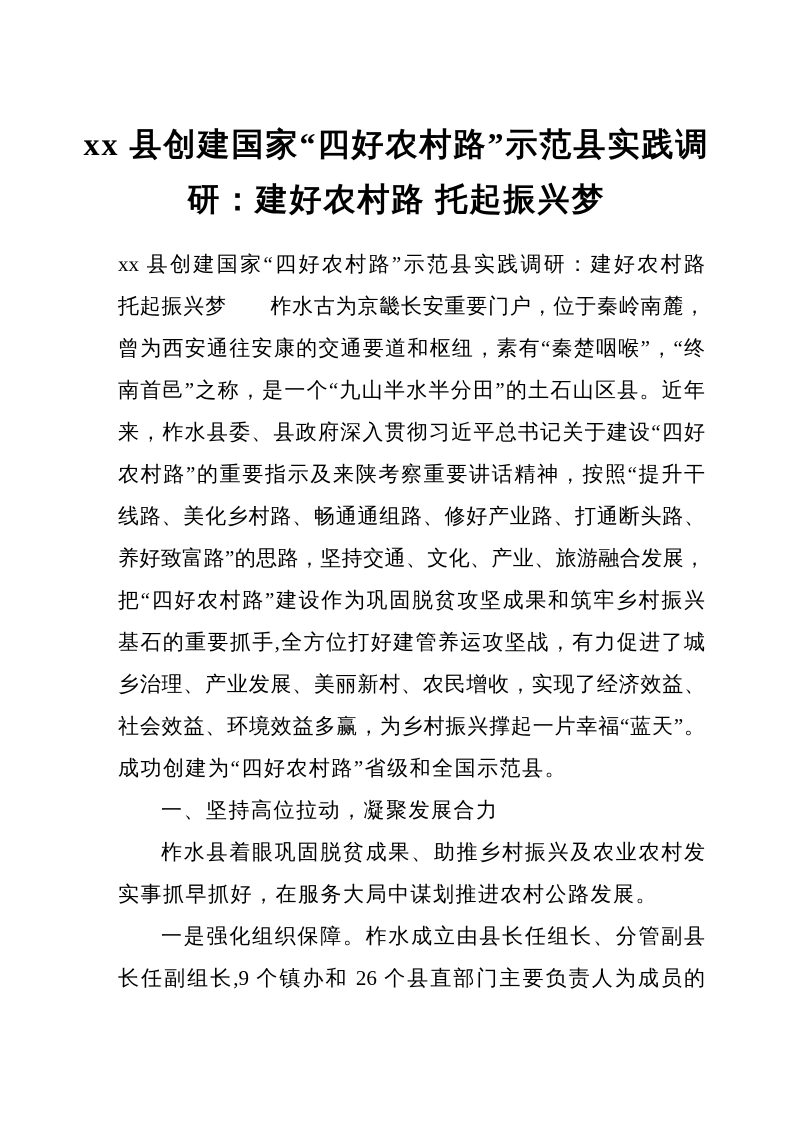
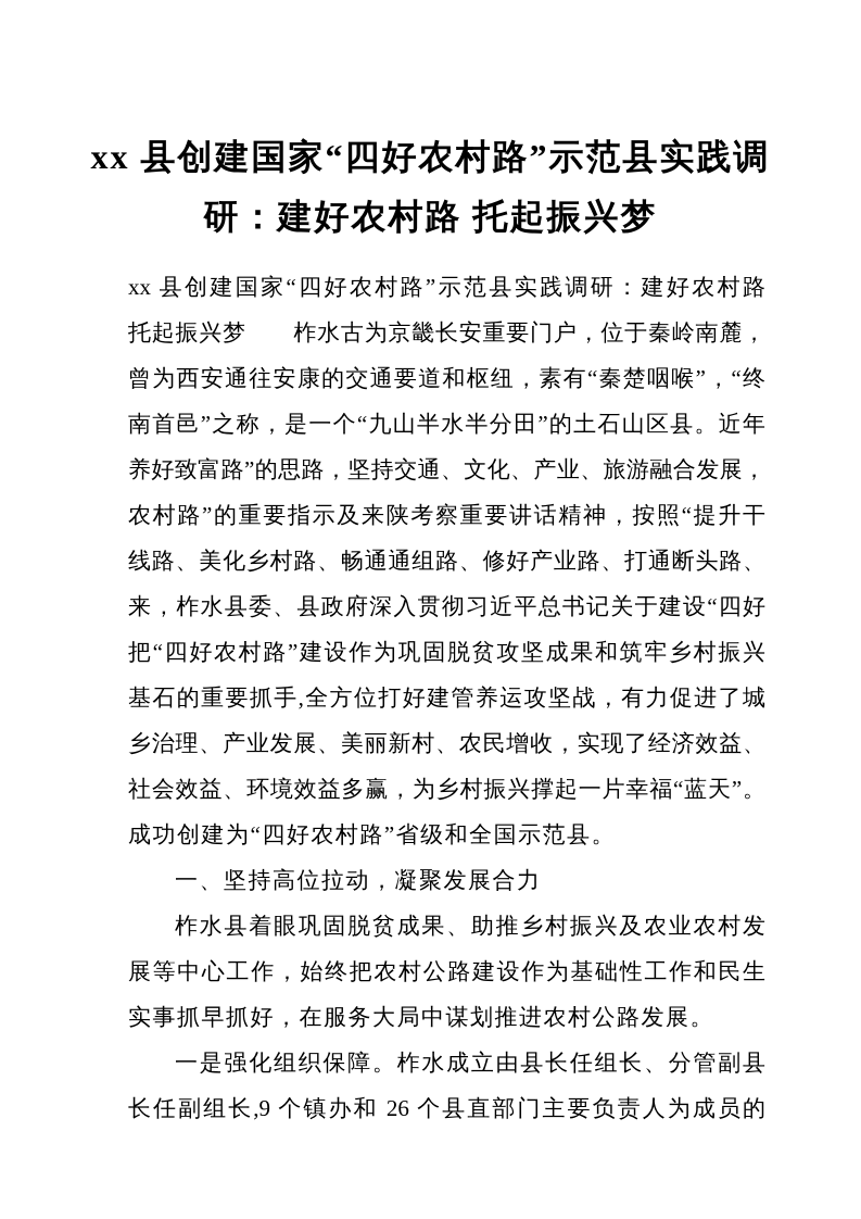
  xx 县创建国家“四好农村路”示范县实践调
  研：建好农村路 托起振兴梦
  xx 县创建国家“四好农村路”示范县实践调研：建好农村路
  托起振兴梦 柞水古为京畿长安重要门户，位于秦岭南麓，
  曾为西安通往安康的交通要道和枢纽，素有“秦楚咽喉”，“终
  南首邑”之称，是一个“九山半水半分田”的土石山区县。近年
- 来，柞水县委、县政府深入贯彻习近平总书记关于建设“四好
+ 养好致富路”的思路，坚持交通、文化、产业、旅游融合发展，
  农村路”的重要指示及来陕考察重要讲话精神，按照“提升干
  线路、美化乡村路、畅通通组路、修好产业路、打通断头路、
- 养好致富路”的思路，坚持交通、文化、产业、旅游融合发展，
+ 来，柞水县委、县政府深入贯彻习近平总书记关于建设“四好
  把“四好农村路”建设作为巩固脱贫攻坚成果和筑牢乡村振兴
  基石的重要抓手,全方位打好建管养运攻坚战，有力促进了城
  乡治理、产业发展、美丽新村、农民增收，实现了经济效益、
  社会效益、环境效益多赢，为乡村振兴撑起一片幸福“蓝天”。
  成功创建为“四好农村路”省级和全国示范县。
  一、坚持高位拉动，凝聚发展合力
  柞水县着眼巩固脱贫成果、助推乡村振兴及农业农村发
+ 展等中心工作，始终把农村公路建设作为基础性工作和民生
  实事抓早抓好，在服务大局中谋划推进农村公路发展。
  一是强化组织保障。柞水成立由县长任组长、分管副县
  长任副组长,9 个镇办和 26 个县直部门主要负责人为成员的
